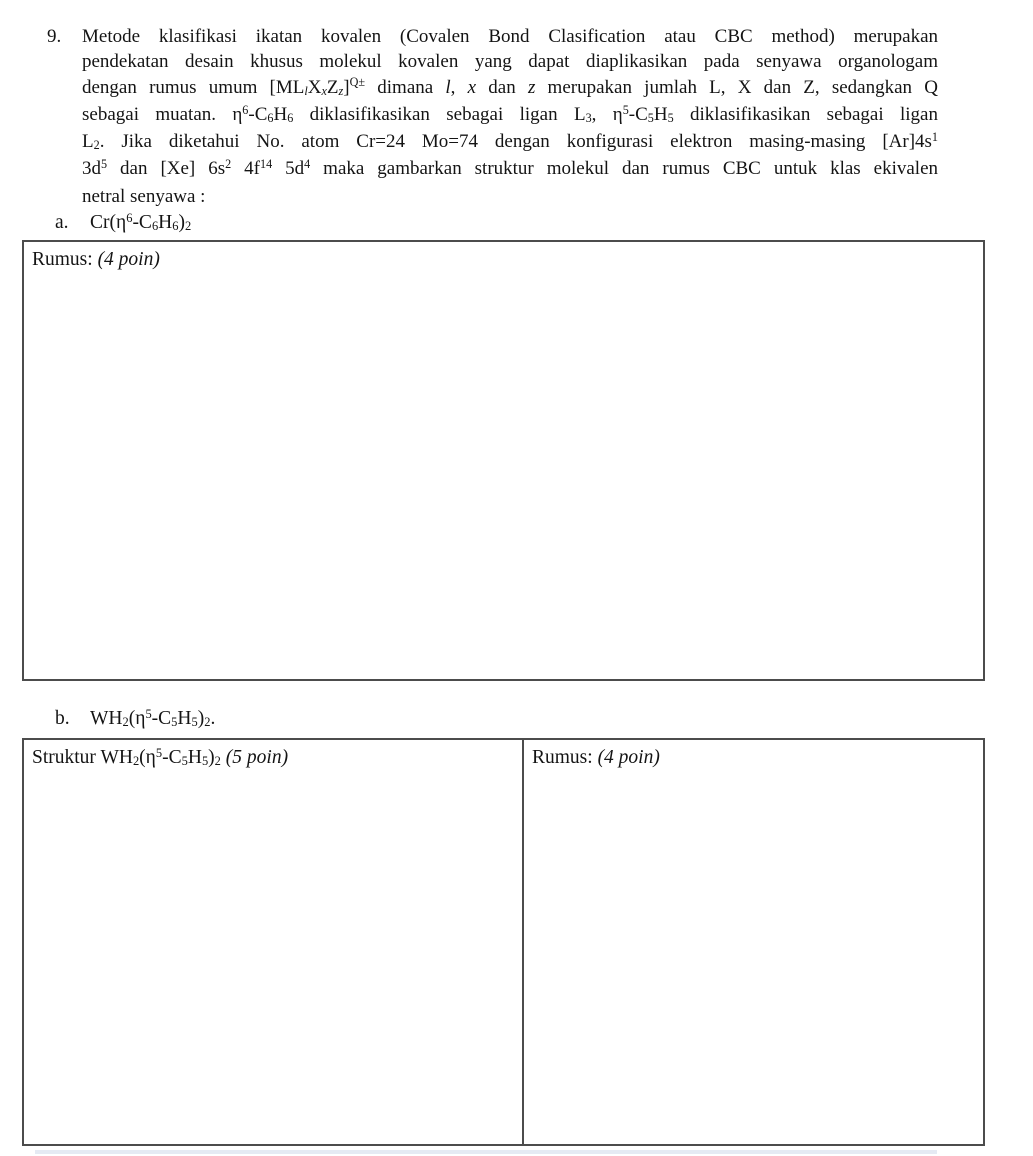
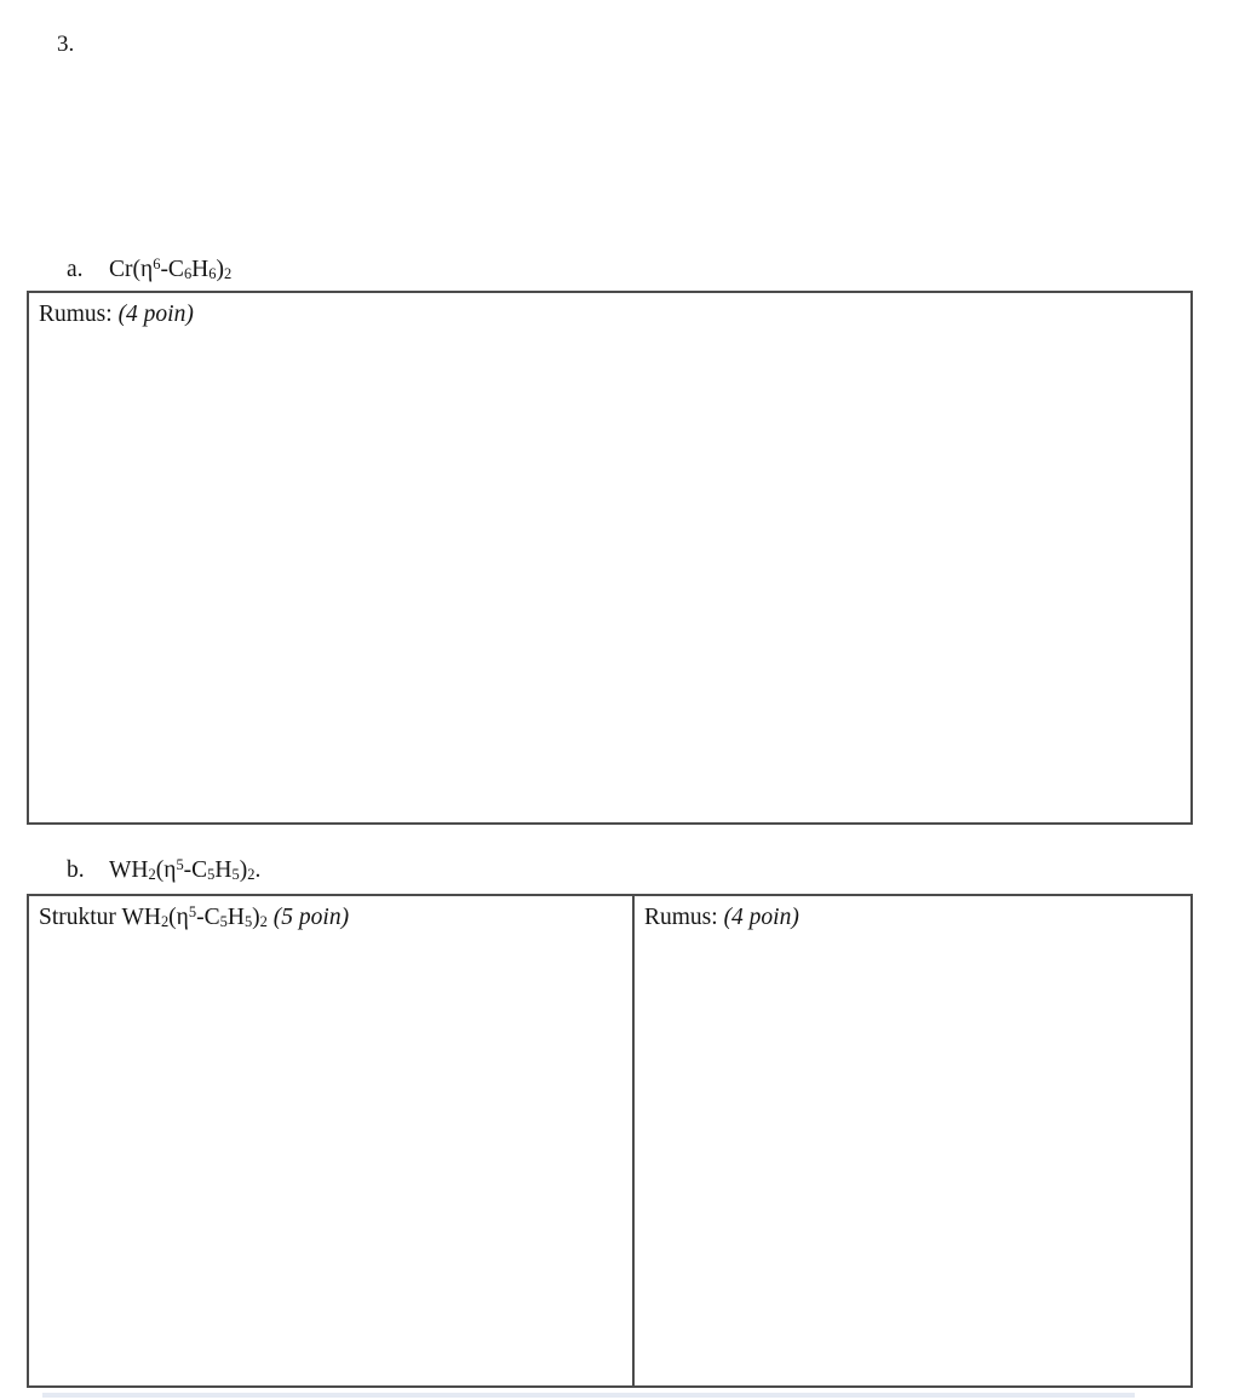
- 9.
+ 3.
- Metode klasifikasi ikatan kovalen (Covalen Bond Clasification atau CBC method) merupakan
- pendekatan desain khusus molekul kovalen yang dapat diaplikasikan pada senyawa organologam
- dengan rumus umum [MLlXxZz]Q± dimana l, x dan z merupakan jumlah L, X dan Z, sedangkan Q
- sebagai muatan. η6-C6H6 diklasifikasikan sebagai ligan L3, η5-C5H5 diklasifikasikan sebagai ligan
- L2. Jika diketahui No. atom Cr=24 Mo=74 dengan konfigurasi elektron masing-masing [Ar]4s1
- 3d5 dan [Xe] 6s2 4f14 5d4 maka gambarkan struktur molekul dan rumus CBC untuk klas ekivalen
- netral senyawa :
  a.
  Cr(η6-C6H6)2
  Rumus: (4 poin)
  b.
  WH2(η5-C5H5)2.
  Struktur WH2(η5-C5H5)2 (5 poin)
  Rumus: (4 poin)
